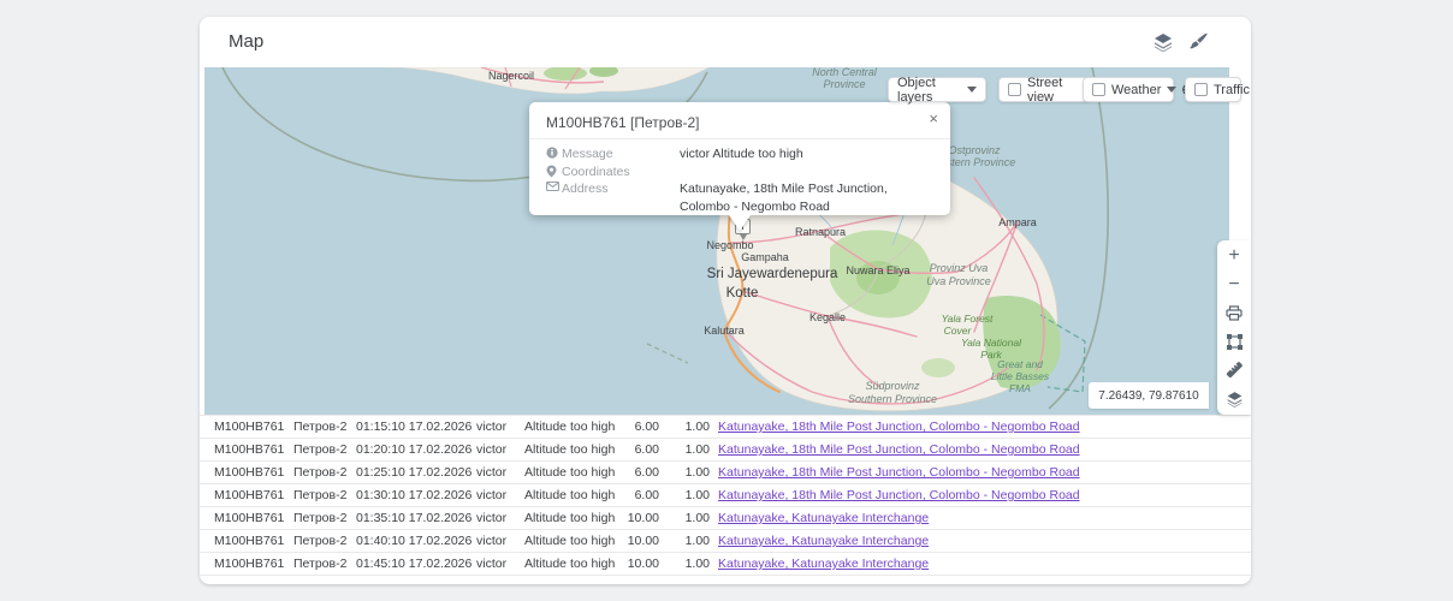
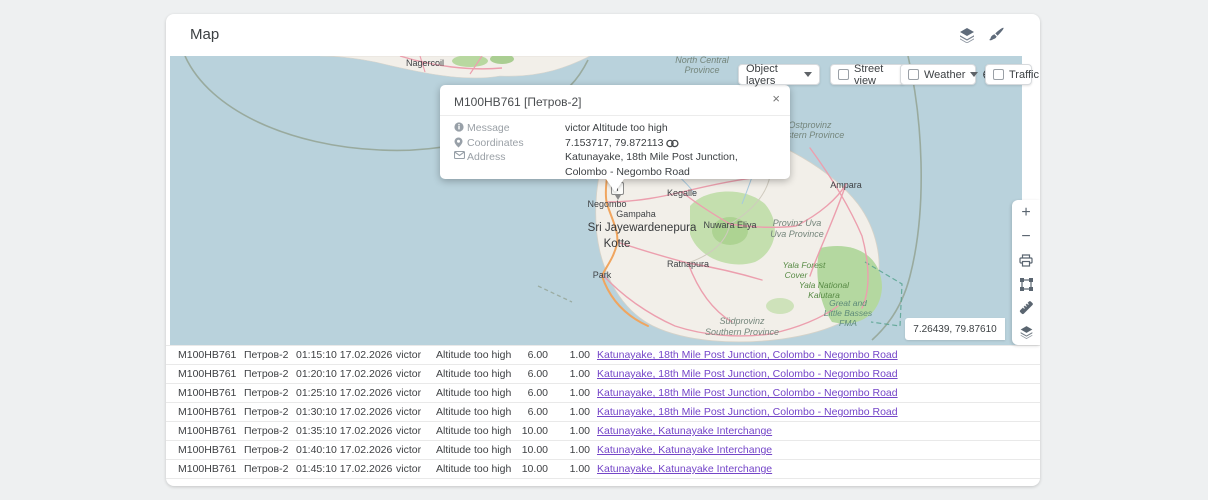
  Map
  Nagercoil
  North Central
  Province
  Ostprovinz
  tern Province
  Ampara
- Ratnapura
+ Kegalle
  Negombo
  Gampaha
  Nuwara Eliya
  Provinz Uva
  Uva Province
  Sri Jayewardenepura
  Kotte
- Kegalle
+ Ratnapura
- Kalutara
+ Park
  Yala Forest
  Cover
  Yala National
- Park
+ Kalutara
  Great and
  Little Basses
  FMA
  Südprovinz
  Southern Province
  M100HB761 [Петров-2]
  ×
  Message
  victor Altitude too high
  Coordinates
+ 7.153717, 79.872113
  Address
  Katunayake, 18th Mile Post Junction, Colombo - Negombo Road
  Object layers
  Street view
  Weather
  Traffic
  +
  −
  7.26439, 79.87610
  M100HB761
  Петров-2
  01:15:10 17.02.2026
  victor
  Altitude too high
  6.00
  1.00
  Katunayake, 18th Mile Post Junction, Colombo - Negombo Road
  M100HB761
  Петров-2
  01:20:10 17.02.2026
  victor
  Altitude too high
  6.00
  1.00
  Katunayake, 18th Mile Post Junction, Colombo - Negombo Road
  M100HB761
  Петров-2
  01:25:10 17.02.2026
  victor
  Altitude too high
  6.00
  1.00
  Katunayake, 18th Mile Post Junction, Colombo - Negombo Road
  M100HB761
  Петров-2
  01:30:10 17.02.2026
  victor
  Altitude too high
  6.00
  1.00
  Katunayake, 18th Mile Post Junction, Colombo - Negombo Road
  M100HB761
  Петров-2
  01:35:10 17.02.2026
  victor
  Altitude too high
  10.00
  1.00
  Katunayake, Katunayake Interchange
  M100HB761
  Петров-2
  01:40:10 17.02.2026
  victor
  Altitude too high
  10.00
  1.00
  Katunayake, Katunayake Interchange
  M100HB761
  Петров-2
  01:45:10 17.02.2026
  victor
  Altitude too high
  10.00
  1.00
  Katunayake, Katunayake Interchange
